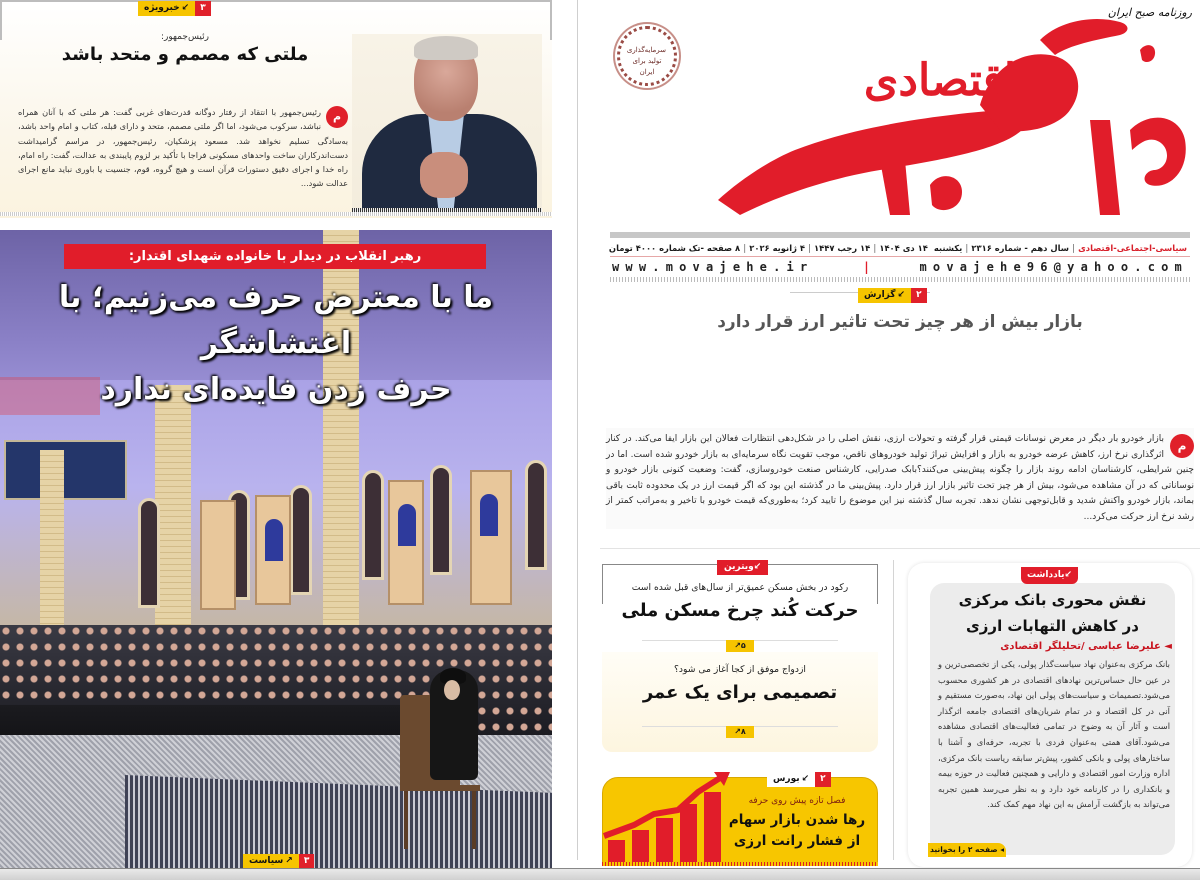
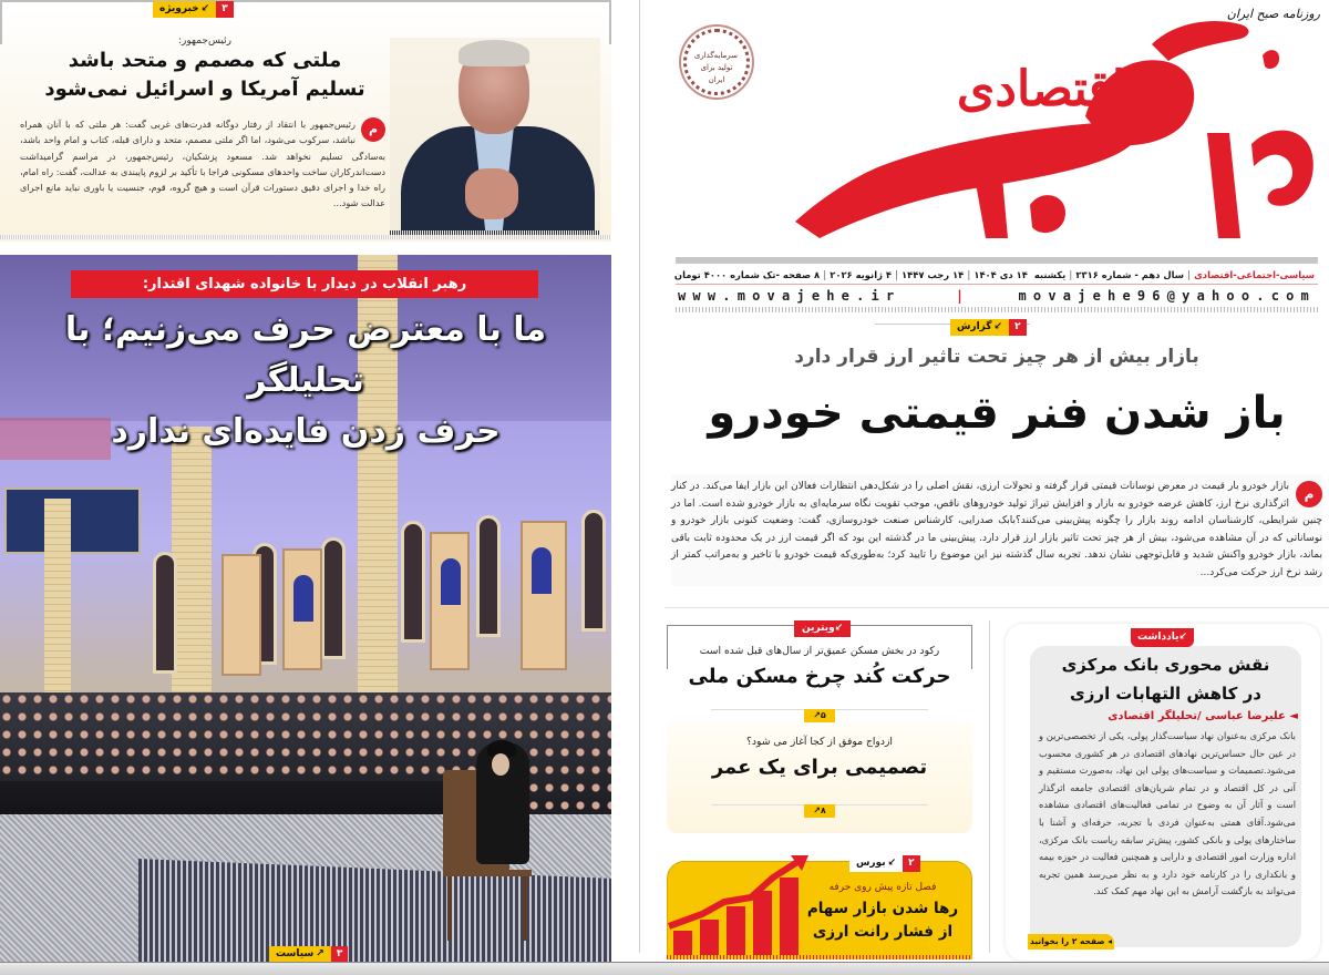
  ۳
  ↙خبرویژه
  رئیس‌جمهور:
  ملتی که مصمم و متحد باشد
+ تسلیم آمریکا و اسرائیل نمی‌شود
  م
  رئیس‌جمهور با انتقاد از رفتار دوگانه قدرت‌های غربی گفت: هر ملتی که با آنان همراه نباشد، سرکوب می‌شود، اما اگر ملتی مصمم، متحد و دارای قبله، کتاب و امام واحد باشد، به‌سادگی تسلیم نخواهد شد. مسعود پزشکیان، رئیس‌جمهور، در مراسم گرامیداشت دست‌اندرکاران ساخت واحدهای مسکونی فراجا با تأکید بر لزوم پایبندی به عدالت، گفت: راه امام، راه خدا و اجرای دقیق دستورات قرآن است و هیچ گروه، قوم، جنسیت یا باوری نباید مانع اجرای عدالت شود...
  رهبر انقلاب در دیدار با خانواده شهدای اقتدار:
- ما با معترض حرف می‌زنیم؛ با اغتشاشگر
+ ما با معترض حرف می‌زنیم؛ با تحلیلگر
  حرف زدن فایدهای ندارد
  ۳
  ↗سیاست
  روزنامه صبح ایران
  سرمایه‌گذاری تولید برای ایران
  اقتصادی
  سیاسی-اجتماعی-اقتصادی
  |
  سال دهم - شماره ۲۳۱۶
  |
  یکشنبه
  ۱۴ دی ۱۴۰۴
  |
  ۱۴ رجب ۱۴۴۷
  |
  ۴ ژانویه ۲۰۲۶
  |
  ۸ صفحه -تک شماره ۴۰۰۰ تومان
  www.movajehe.ir
  |
  movajehe96@yahoo.com
  ۲
  ↙گزارش
  بازار بیش از هر چیز تحت تاثیر ارز قرار دارد
+ باز شدن فنر قیمتی خودرو
  م
- بازار خودرو بار دیگر در معرض نوسانات قیمتی قرار گرفته و تحولات ارزی، نقش اصلی را در شکل‌دهی انتظارات فعالان این بازار ایفا می‌کند. در کنار اثرگذاری نرخ ارز، کاهش عرضه خودرو به بازار و افزایش تیراژ تولید خودروهای ناقص، موجب تقویت نگاه سرمایه‌ای به بازار خودرو شده است. اما در چنین شرایطی، کارشناسان ادامه روند بازار را چگونه پیش‌بینی می‌کنند؟بابک صدرایی، کارشناس صنعت خودروسازی، گفت: وضعیت کنونی بازار خودرو و نوساناتی که در آن مشاهده می‌شود، بیش از هر چیز تحت تاثیر بازار ارز قرار دارد. پیش‌بینی ما در گذشته این بود که اگر قیمت ارز در یک محدوده ثابت باقی بماند، بازار خودرو واکنش شدید و قابل‌توجهی نشان ندهد. تجربه سال گذشته نیز این موضوع را تایید کرد؛ به‌طوری‌که قیمت خودرو با تاخیر و به‌مراتب کمتر از رشد نرخ ارز حرکت می‌کرد...
+ بازار خودرو بار قیمت در معرض نوسانات قیمتی قرار گرفته و تحولات ارزی، نقش اصلی را در شکل‌دهی انتظارات فعالان این بازار ایفا می‌کند. در کنار اثرگذاری نرخ ارز، کاهش عرضه خودرو به بازار و افزایش تیراژ تولید خودروهای ناقص، موجب تقویت نگاه سرمایه‌ای به بازار خودرو شده است. اما در چنین شرایطی، کارشناسان ادامه روند بازار را چگونه پیش‌بینی می‌کنند؟بابک صدرایی، کارشناس صنعت خودروسازی، گفت: وضعیت کنونی بازار خودرو و نوساناتی که در آن مشاهده می‌شود، بیش از هر چیز تحت تاثیر بازار ارز قرار دارد. پیش‌بینی ما در گذشته این بود که اگر قیمت ارز در یک محدوده ثابت باقی بماند، بازار خودرو واکنش شدید و قابل‌توجهی نشان ندهد. تجربه سال گذشته نیز این موضوع را تایید کرد؛ به‌طوری‌که قیمت خودرو با تاخیر و به‌مراتب کمتر از رشد نرخ ارز حرکت می‌کرد...
  ↙ویترین
  رکود در بخش مسکن عمیق‌تر از سال‌های قبل شده است
  حرکت کُند چرخ مسکن ملی
  ۵↗
  ازدواج موفق از کجا آغاز می شود؟
  تصمیمی برای یک عمر
  ۸↗
  ۲
  ↙بورس
  فصل تازه پیش روی حرفه
  رها شدن بازار سهام
  از فشار رانت ارزی
  ↙یادداشت
  نقش محوری بانک مرکزی
  در کاهش التهابات ارزی
  ◄ علیرضا عباسی /تحلیلگر اقتصادی
  بانک مرکزی به‌عنوان نهاد سیاست‌گذار پولی، یکی از تخصصی‌ترین و در عین حال حساس‌ترین نهادهای اقتصادی در هر کشوری محسوب می‌شود.تصمیمات و سیاست‌های پولی این نهاد، به‌صورت مستقیم و آنی در کل اقتصاد و در تمام شریان‌های اقتصادی جامعه اثرگذار است و آثار آن به وضوح در تمامی فعالیت‌های اقتصادی مشاهده می‌شود.آقای همتی به‌عنوان فردی با تجربه، حرفه‌ای و آشنا با ساختارهای پولی و بانکی کشور، پیش‌تر سابقه ریاست بانک مرکزی، اداره وزارت امور اقتصادی و دارایی و همچنین فعالیت در حوزه بیمه و بانکداری را در کارنامه خود دارد و به نظر می‌رسد همین تجربه می‌تواند به بازگشت آرامش به این نهاد مهم کمک کند.
  ◂ صفحه ۲ را بخوانید
